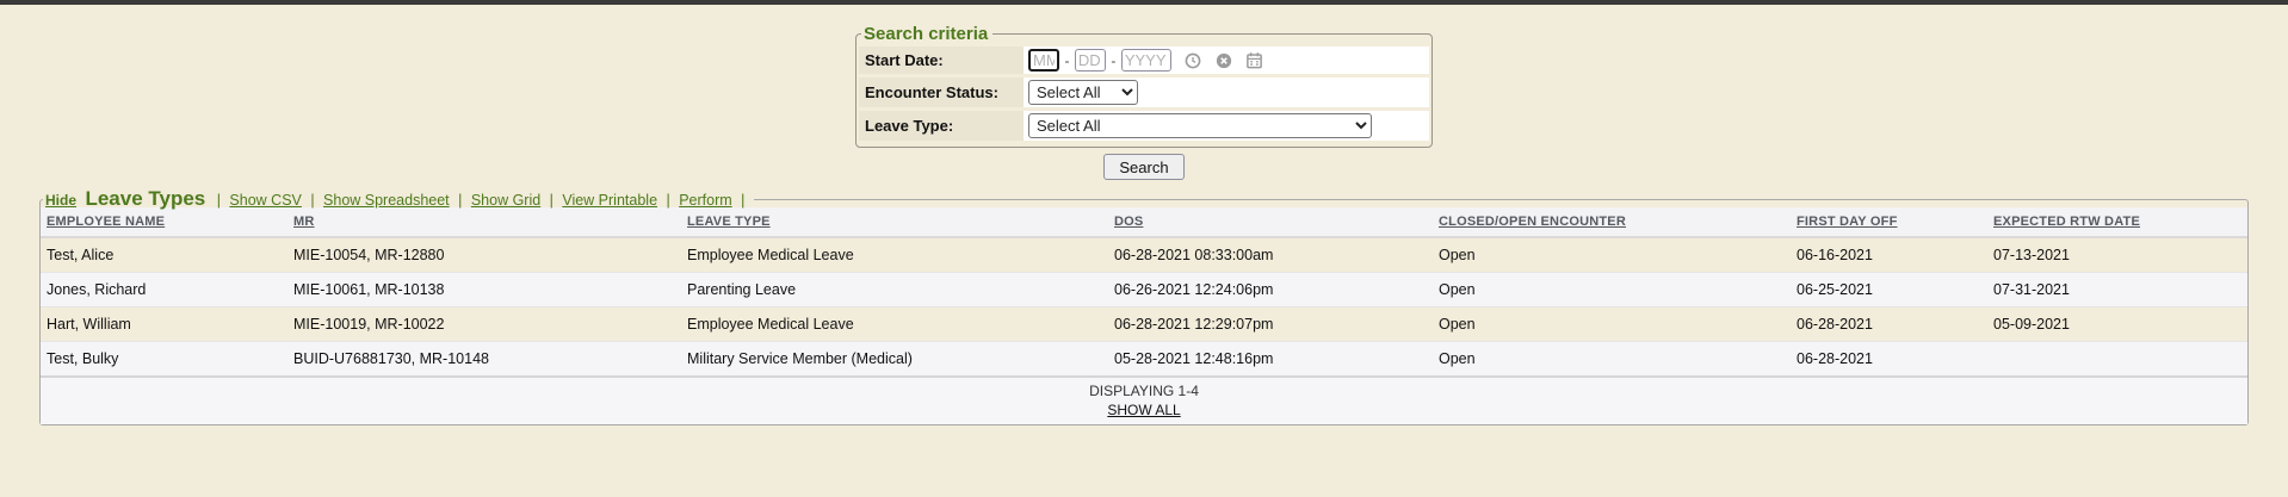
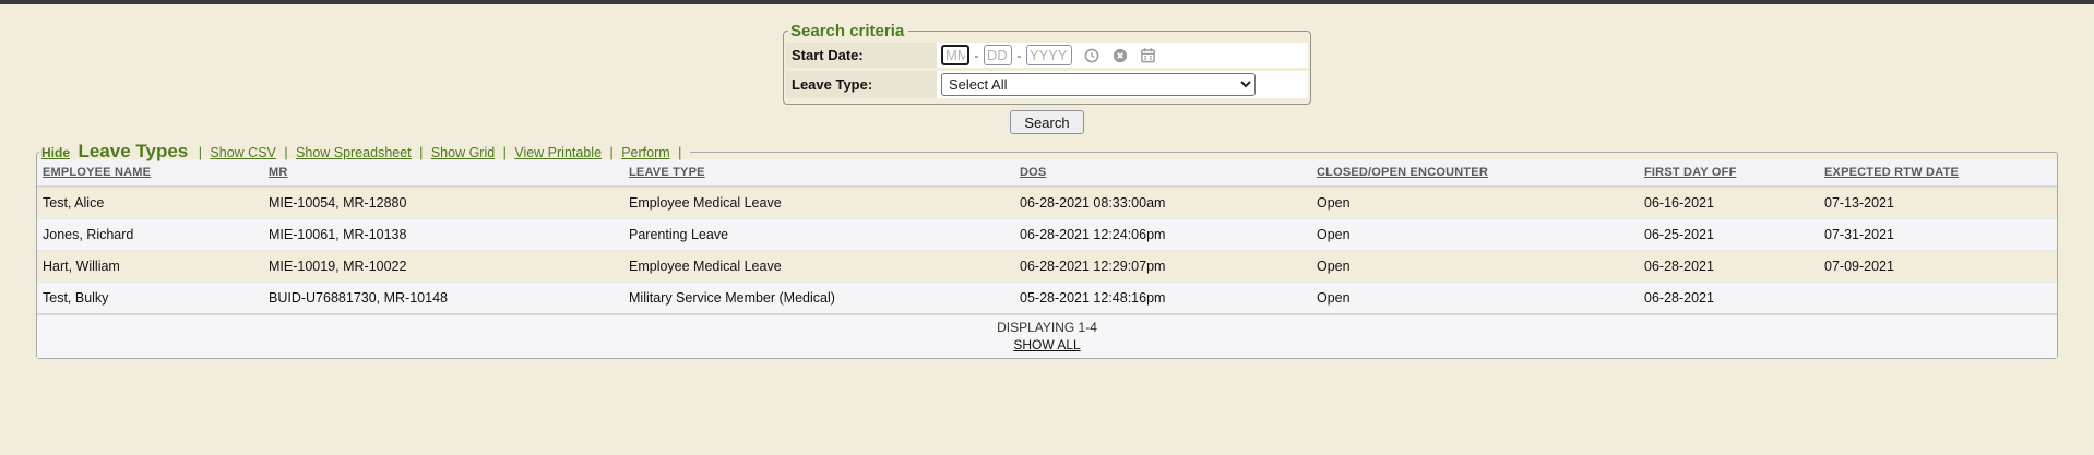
  Search criteria
  Start Date:	MM - DD - YYYY
- Encounter Status:	Select All
  Leave Type:	Select All
  Search
  Hide Leave Types | Show CSV | Show Spreadsheet | Show Grid | View Printable | Perform |
  EMPLOYEE NAME	MR	LEAVE TYPE	DOS	CLOSED/OPEN ENCOUNTER	FIRST DAY OFF	EXPECTED RTW DATE
  Test, Alice	MIE-10054, MR-12880	Employee Medical Leave	06-28-2021 08:33:00am	Open	06-16-2021	07-13-2021
- Jones, Richard	MIE-10061, MR-10138	Parenting Leave	06-26-2021 12:24:06pm	Open	06-25-2021	07-31-2021
+ Jones, Richard	MIE-10061, MR-10138	Parenting Leave	06-28-2021 12:24:06pm	Open	06-25-2021	07-31-2021
- Hart, William	MIE-10019, MR-10022	Employee Medical Leave	06-28-2021 12:29:07pm	Open	06-28-2021	05-09-2021
+ Hart, William	MIE-10019, MR-10022	Employee Medical Leave	06-28-2021 12:29:07pm	Open	06-28-2021	07-09-2021
  Test, Bulky	BUID-U76881730, MR-10148	Military Service Member (Medical)	05-28-2021 12:48:16pm	Open	06-28-2021
  DISPLAYING 1-4 SHOW ALL
